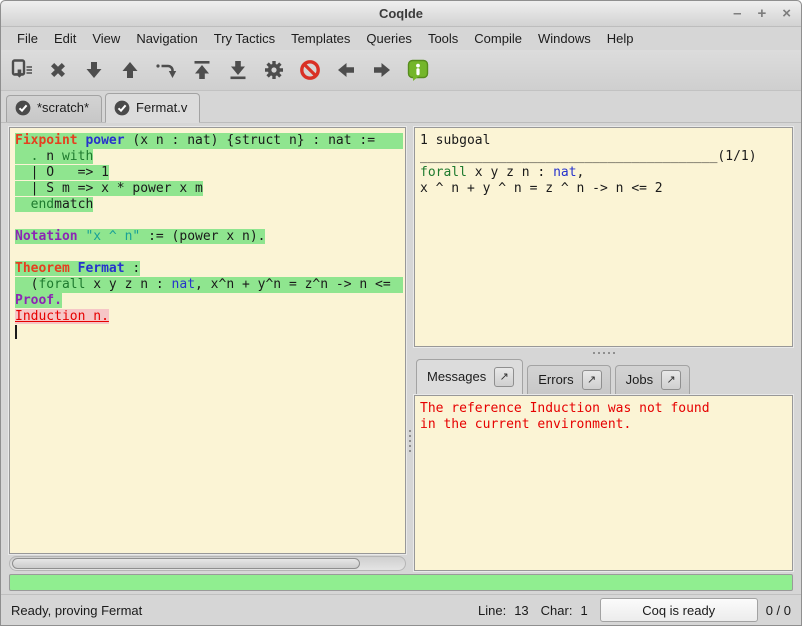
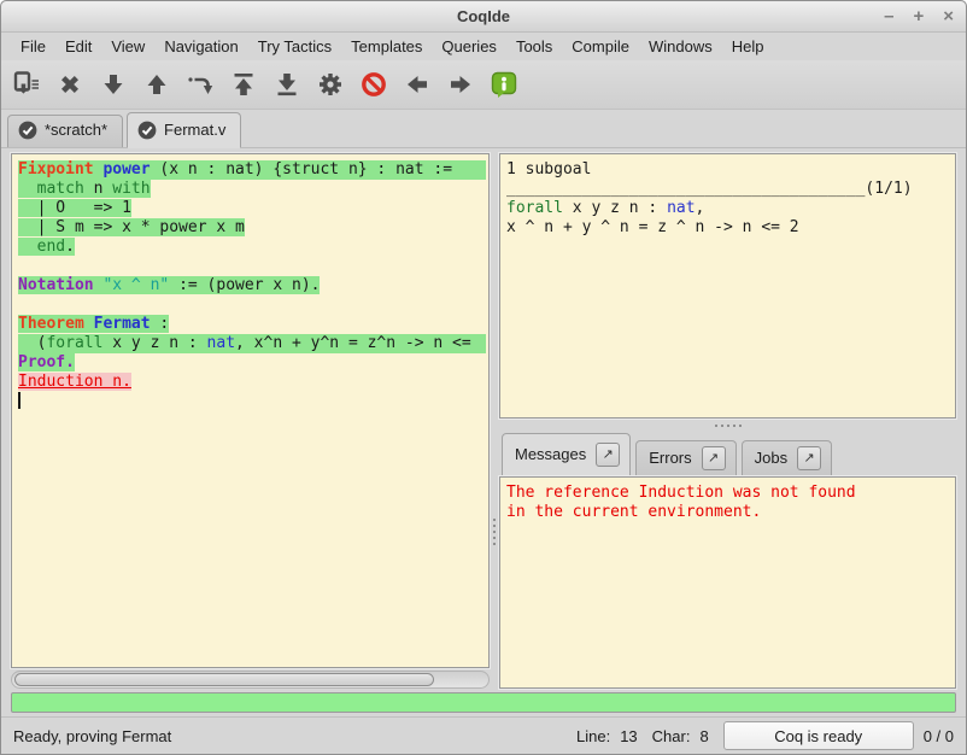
  CoqIde
  –
  +
  ×
  File
  Edit
  View
  Navigation
  Try Tactics
  Templates
  Queries
  Tools
  Compile
  Windows
  Help
  *scratch*
  Fermat.v
  Fixpoint power (x n : nat) {struct n} : nat :=
- . n with
+ match n with
  | O => 1
  | S m => x * power x m
- endmatch
+ end.
  Notation "x ^ n" := (power x n).
  Theorem Fermat :
  (forall x y z n : nat, x^n + y^n = z^n -> n <=
  Proof.
  Induction n.
  1 subgoal
  ______________________________________(1/1)
  forall x y z n : nat,
  x ^ n + y ^ n = z ^ n -> n <= 2
  Messages
  ↗
  Errors
  ↗
  Jobs
  ↗
  The reference Induction was not found
  in the current environment.
  Ready, proving Fermat
  Line:
  13
  Char:
- 1
+ 8
  Coq is ready
  0 / 0
